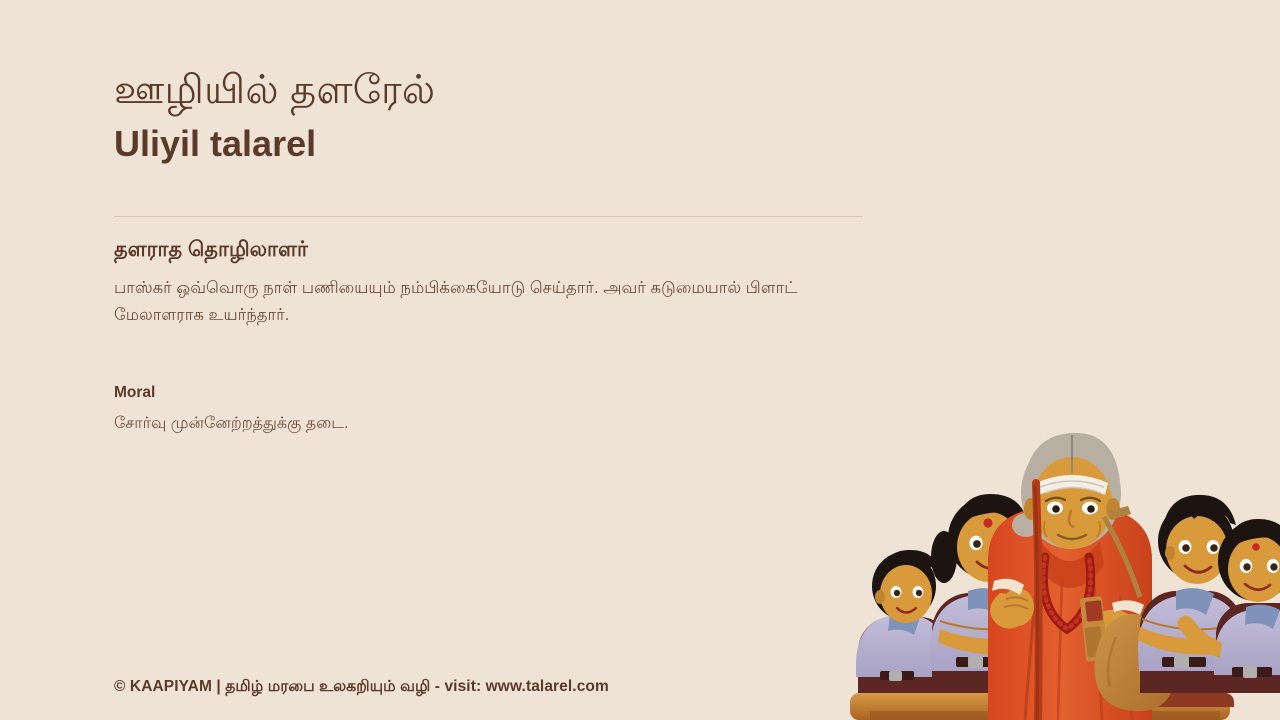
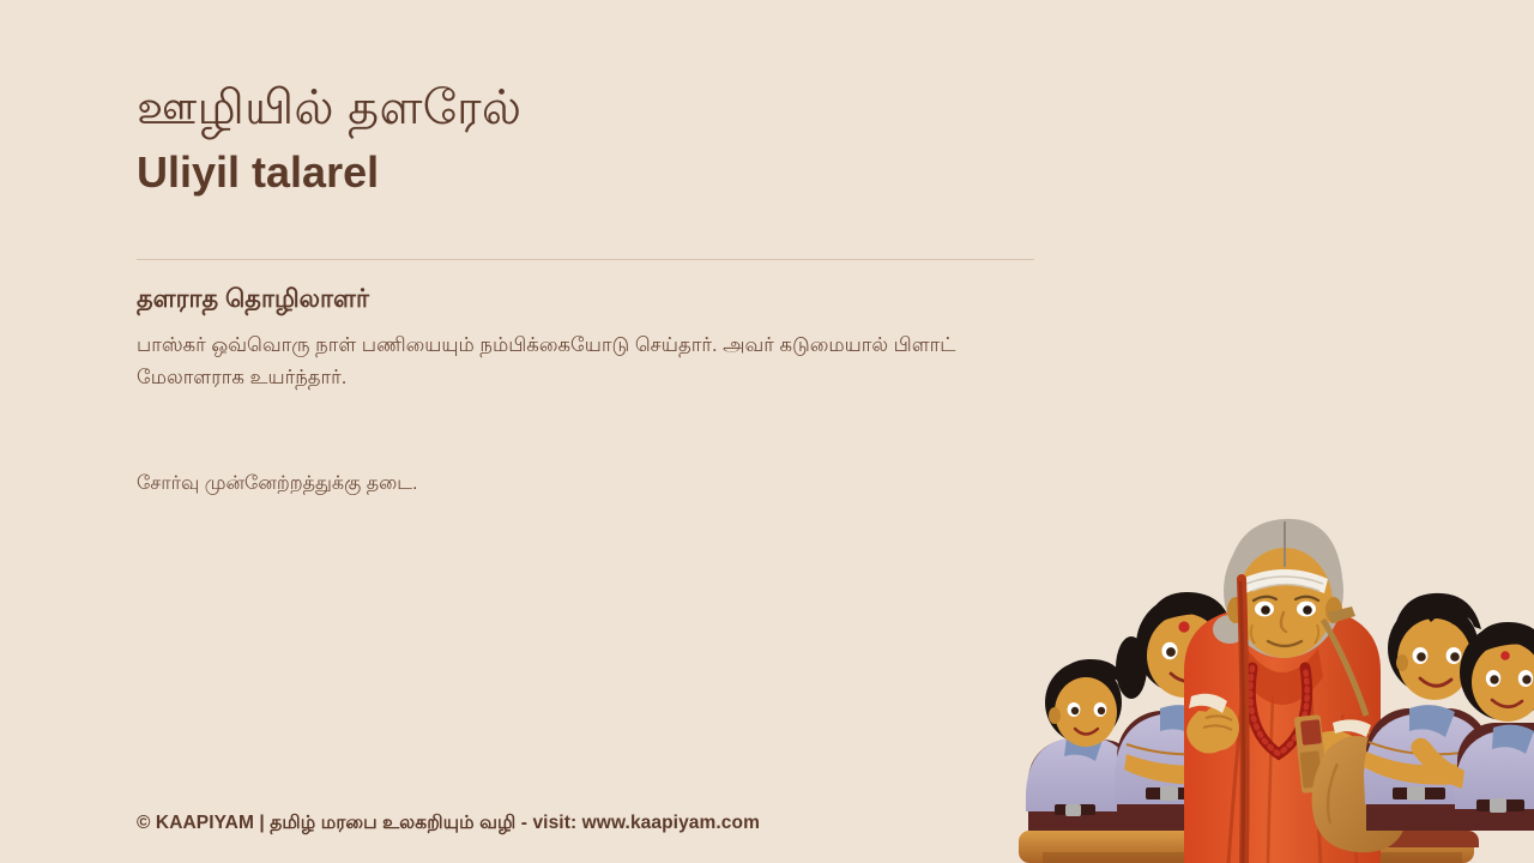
  ஊழியில் தளரேல்
  Uliyil talarel
  தளராத தொழிலாளர்
  பாஸ்கர் ஒவ்வொரு நாள் பணியையும் நம்பிக்கையோடு செய்தார். அவர் கடுமையால் பிளாட் மேலாளராக உயர்ந்தார்.
- Moral
  சோர்வு முன்னேற்றத்துக்கு தடை.
- © KAAPIYAM | தமிழ் மரபை உலகறியும் வழி - visit: www.talarel.com
+ © KAAPIYAM | தமிழ் மரபை உலகறியும் வழி - visit: www.kaapiyam.com
